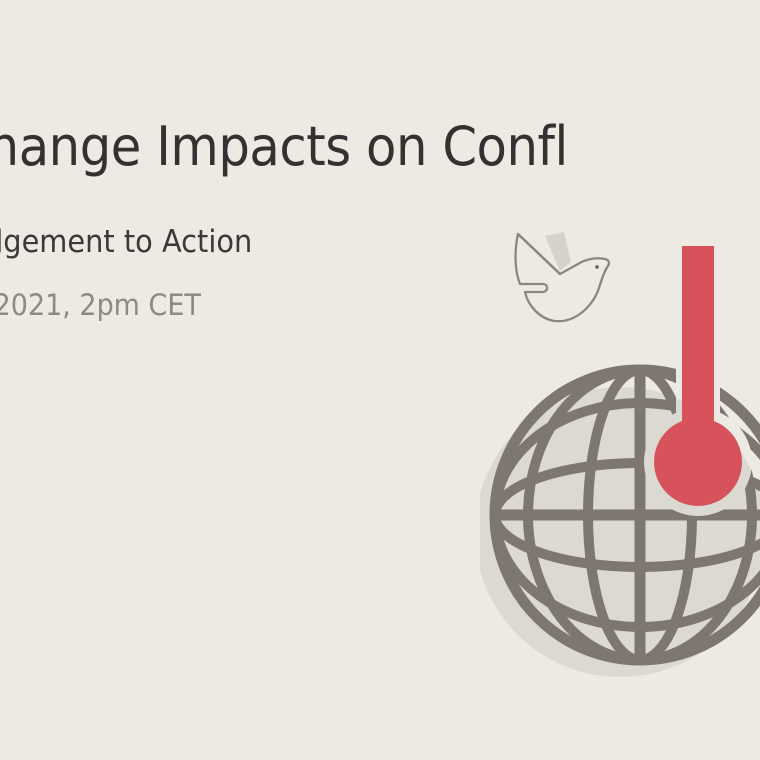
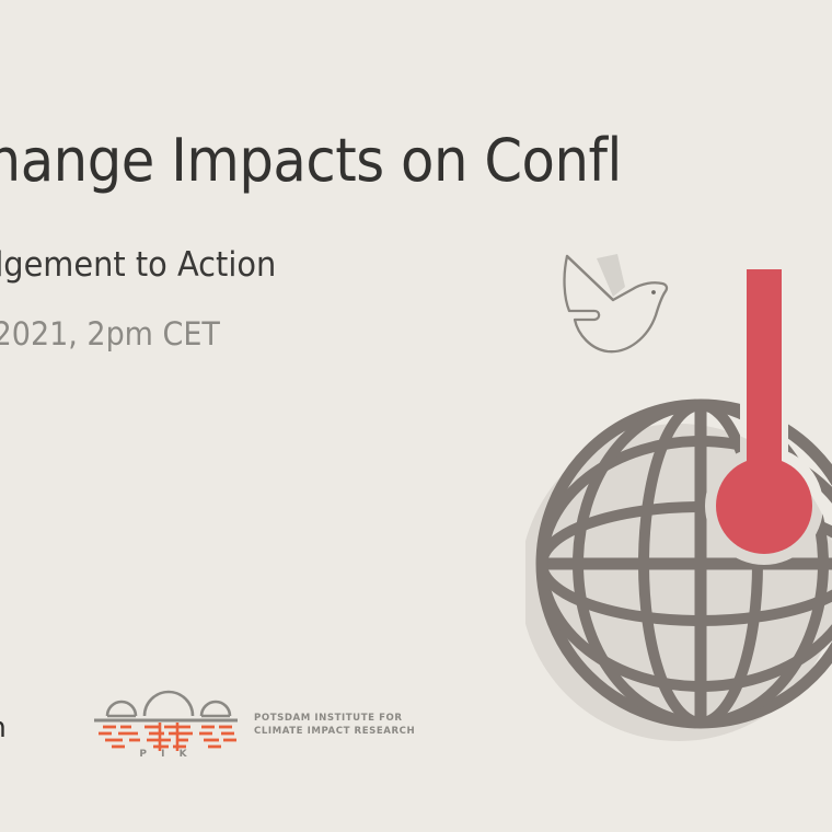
  hange Impacts on Confl
  gement to Action
  2021, 2pm CET
+ P I K
+ POTSDAM INSTITUTE FOR
+ CLIMATE IMPACT RESEARCH
